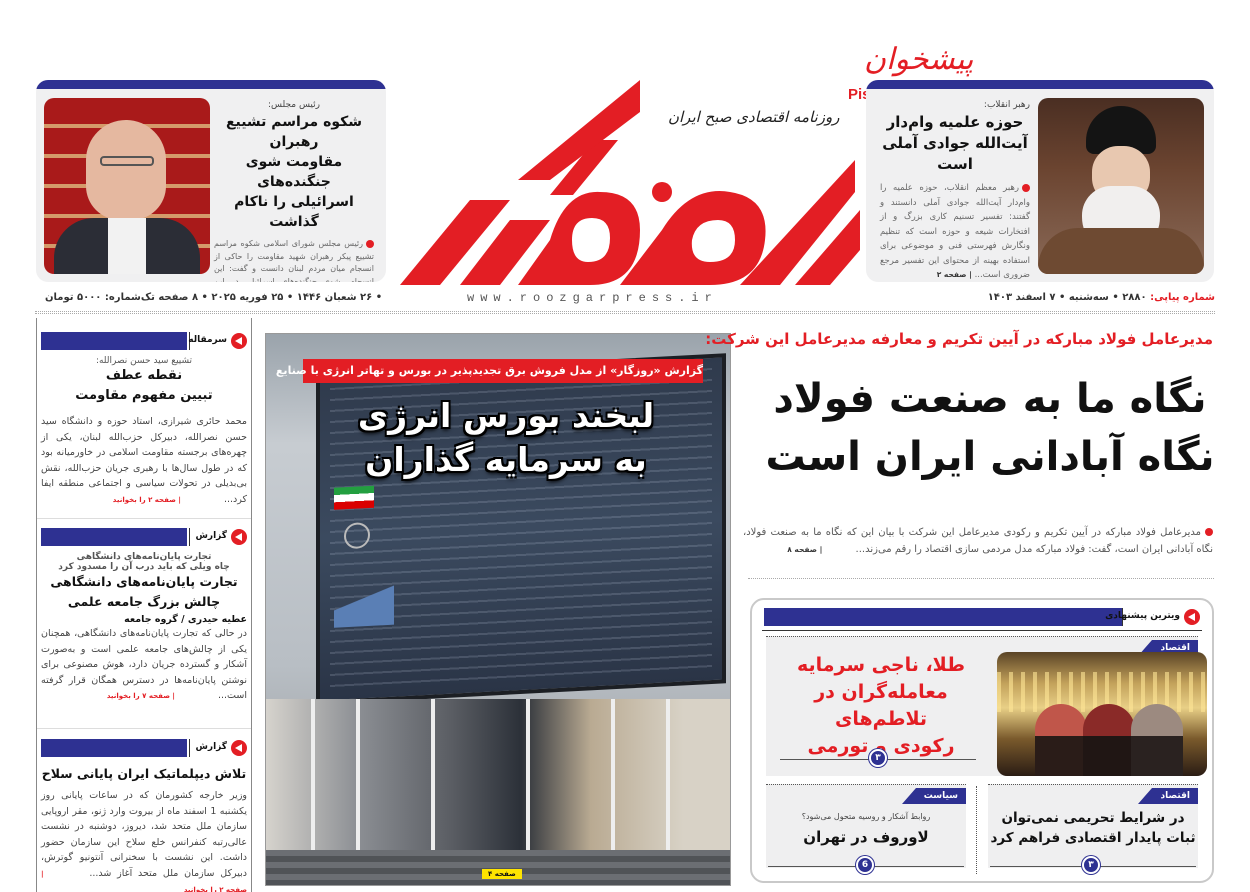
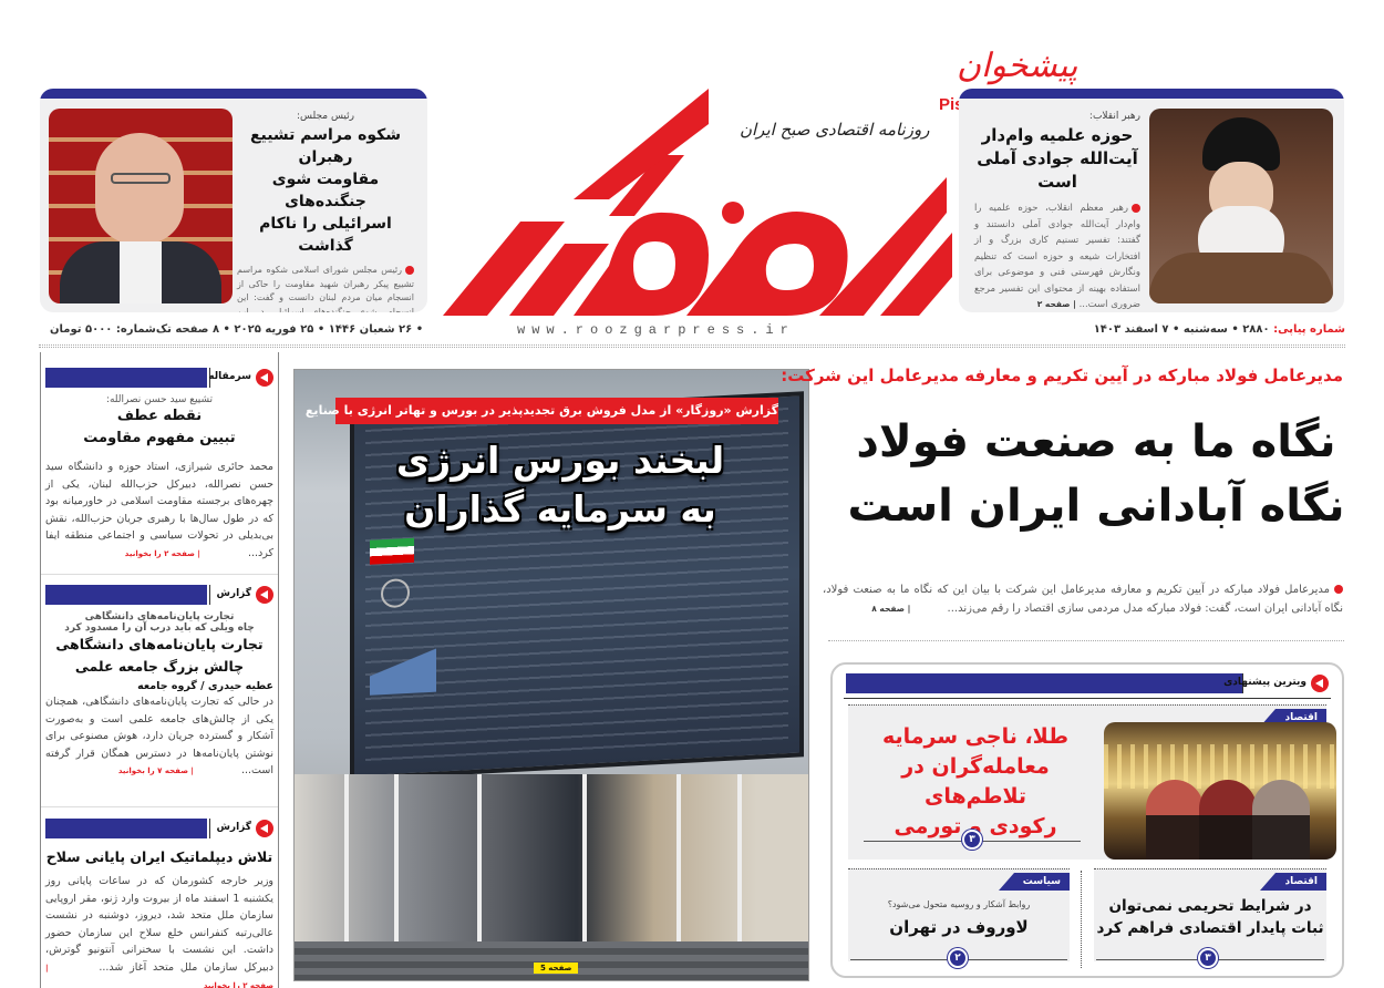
  پیشخوان
  رهبر انقلاب:
  حوزه علمیه وام‌دار
  آیت‌الله جوادی آملی است
  رهبر معظم انقلاب، حوزه علمیه را وام‌دار آیت‌الله جوادی آملی دانستند و گفتند: تفسیر تسنیم کاری بزرگ و از افتخارات شیعه و حوزه است که تنظیم ونگارش فهرستی فنی و موضوعی برای استفاده بهینه از محتوای این تفسیر مرجع ضروری است... | صفحه ۲
  رئیس مجلس:
  شکوه مراسم تشییع رهبران
  مقاومت شوی جنگنده‌های
  اسرائیلی را ناکام گذاشت
  روزنامه اقتصادی صبح ایران
  • ۲۶ شعبان ۱۴۴۶ • ۲۵ فوریه ۲۰۲۵ • ۸ صفحه تک‌شماره: ۵۰۰۰ تومان
  www.roozgarpress.ir
  شماره پیاپی: ۲۸۸۰ • سه‌شنبه • ۷ اسفند ۱۴۰۳
  سرمقاله
  تشییع سید حسن نصرالله:
  نقطه عطف
  تبیین مفهوم مقاومت
  محمد حائری شیرازی، استاد حوزه و دانشگاه سید حسن نصرالله، دبیرکل حزب‌الله لبنان، یکی از چهره‌های برجسته مقاومت اسلامی در خاورمیانه بود که در طول سال‌ها با رهبری جریان حزب‌الله، نقش بی‌بدیلی در تحولات سیاسی و اجتماعی منطقه ایفا کرد... | صفحه ۲ را بخوانید
  گزارش
  تجارت پایان‌نامه‌های دانشگاهی
  چاه ویلی که باید درب آن را مسدود کرد
  تجارت پایان‌نامه‌های دانشگاهی
  چالش بزرگ جامعه علمی
  عطیه حیدری / گروه جامعه
  در حالی که تجارت پایان‌نامه‌های دانشگاهی، همچنان یکی از چالش‌های جامعه علمی است و به‌صورت آشکار و گسترده جریان دارد، هوش مصنوعی برای نوشتن پایان‌نامه‌ها در دسترس همگان قرار گرفته است... | صفحه ۷ را بخوانید
  گزارش
  تلاش دیپلماتیک ایران پایانی سلاح
  وزیر خارجه کشورمان که در ساعات پایانی روز یکشنبه 1 اسفند ماه از بیروت وارد ژنو، مقر اروپایی سازمان ملل متحد شد، دیروز، دوشنبه در نشست عالی‌رتبه کنفرانس خلع سلاح این سازمان حضور داشت. این نشست با سخنرانی آنتونیو گوترش، دبیرکل سازمان ملل متحد آغاز شد... | صفحه ۲ را بخوانید
  گزارش «روزگار» از مدل فروش برق تجدیدپذیر در بورس و تهاتر انرژی با صنایع
  لبخند بورس انرژی
  به سرمایه گذاران
- صفحه ۴
+ صفحه 5
  مدیرعامل فولاد مبارکه در آیین تکریم و معارفه مدیرعامل این شرکت:
  نگاه ما به صنعت فولاد
  نگاه آبادانی ایران است
- مدیرعامل فولاد مبارکه در آیین تکریم و رکودی مدیرعامل این شرکت با بیان این که نگاه ما به صنعت فولاد، نگاه آبادانی ایران است، گفت: فولاد مبارکه مدل مردمی سازی اقتصاد را رقم می‌زند... | صفحه ۸
+ مدیرعامل فولاد مبارکه در آیین تکریم و معارفه مدیرعامل این شرکت با بیان این که نگاه ما به صنعت فولاد، نگاه آبادانی ایران است، گفت: فولاد مبارکه مدل مردمی سازی اقتصاد را رقم می‌زند... | صفحه ۸
  ویترین پیشنهادی
  اقتصاد
  طلا، ناجی سرمایه
  معامله‌گران در تلاطم‌های
  رکودی و تورمی
  ۳
  اقتصاد
  در شرایط تحریمی نمی‌توان
  ثبات پایدار اقتصادی فراهم کرد
  ۳
  سیاست
  روابط آشکار و روسیه متحول می‌شود؟
  لاوروف در تهران
- 6
+ ۲
